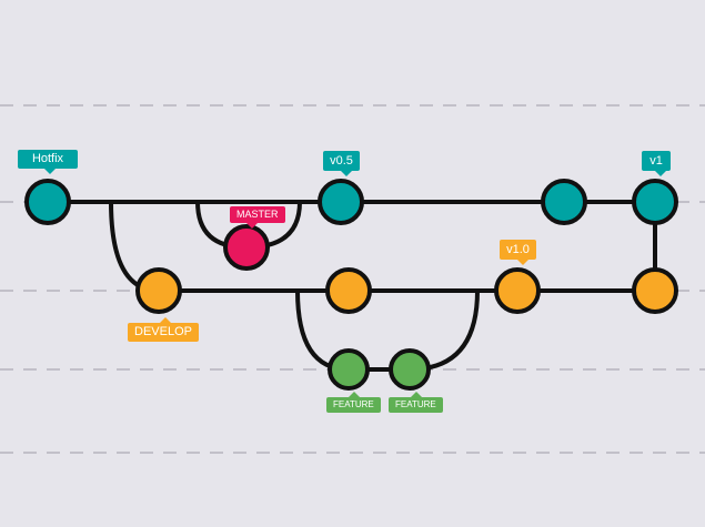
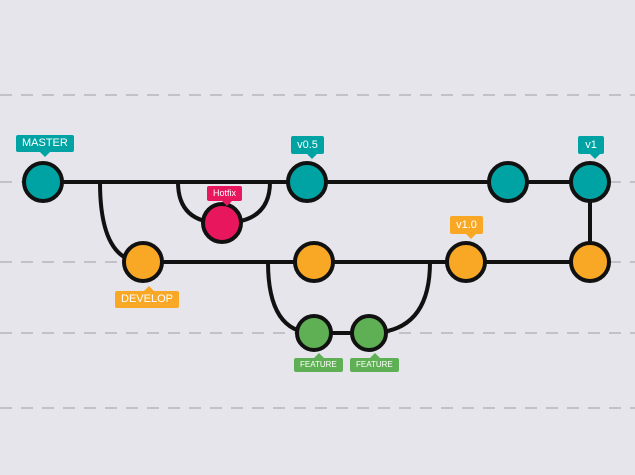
- Hotfix
+ MASTER
  DEVELOP
  FEATURE
- MASTER
+ Hotfix
  FEATURE
  v0.5
  v1
  v1.0
